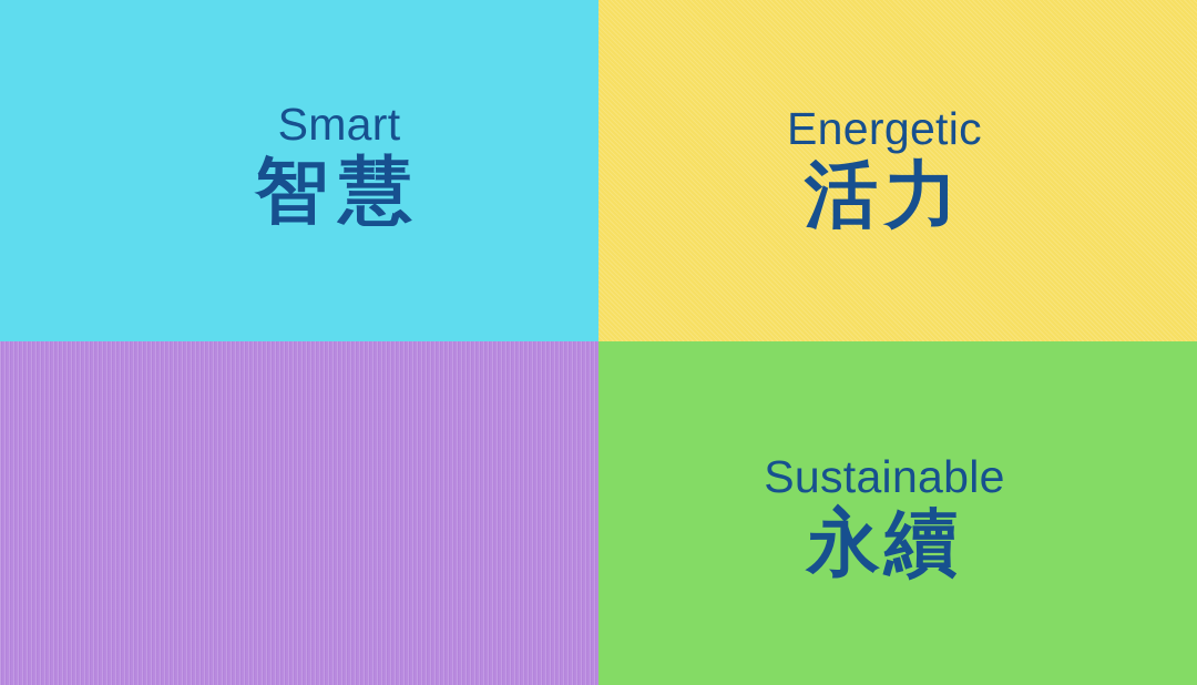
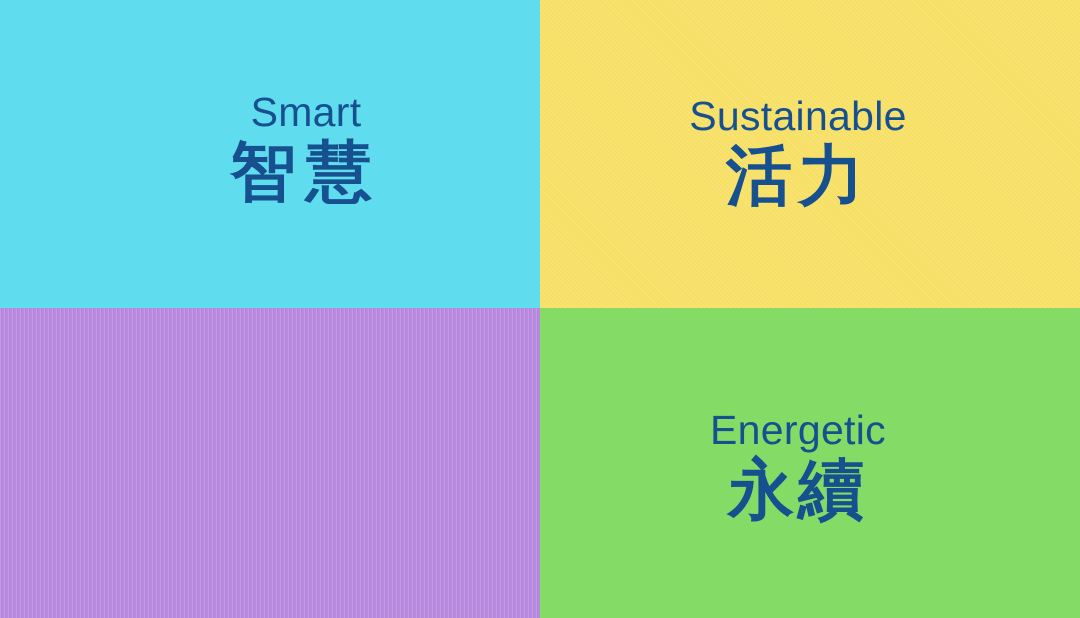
  Smart
  智慧
- Energetic
+ Sustainable
  活力
- Sustainable
+ Energetic
  永續
